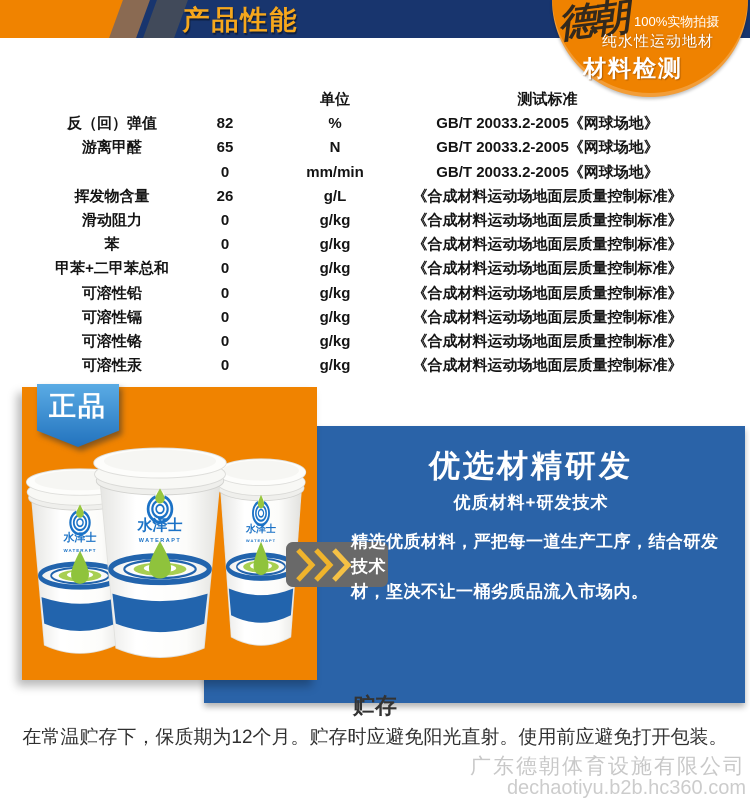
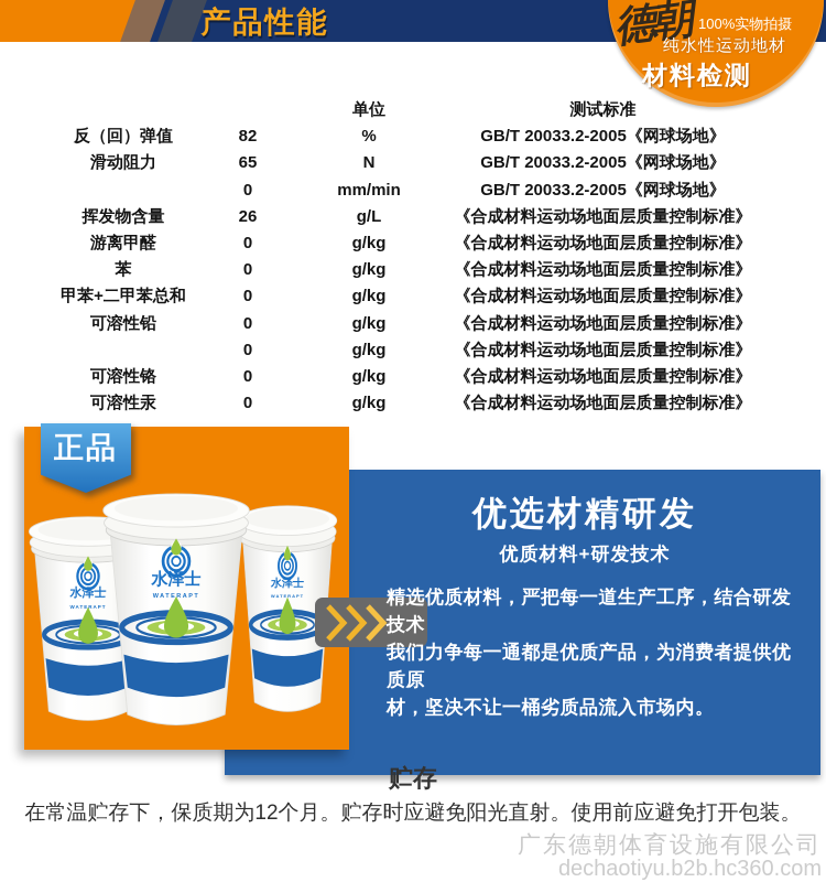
  产品性能
  100%实物拍摄
  纯水性运动地材
  材料检测
  单位
  测试标准
  反（回）弹值
  82
  %
  GB/T 20033.2-2005《网球场地》
- 游离甲醛
+ 滑动阻力
  65
  N
  GB/T 20033.2-2005《网球场地》
  0
  mm/min
  GB/T 20033.2-2005《网球场地》
  挥发物含量
  26
  g/L
  《合成材料运动场地面层质量控制标准》
- 滑动阻力
+ 游离甲醛
  0
  g/kg
  《合成材料运动场地面层质量控制标准》
  苯
  0
  g/kg
  《合成材料运动场地面层质量控制标准》
  甲苯+二甲苯总和
  0
  g/kg
  《合成材料运动场地面层质量控制标准》
  可溶性铅
  0
  g/kg
  《合成材料运动场地面层质量控制标准》
- 可溶性镉
  0
  g/kg
  《合成材料运动场地面层质量控制标准》
  可溶性铬
  0
  g/kg
  《合成材料运动场地面层质量控制标准》
  可溶性汞
  0
  g/kg
  《合成材料运动场地面层质量控制标准》
  水泽士
  水泽士
  水泽士
  正品
  优选材精研发
  优质材料+研发技术
  精选优质材料，严把每一道生产工序，结合研发技术
+ 我们力争每一通都是优质产品，为消费者提供优质原
  材，坚决不让一桶劣质品流入市场内。
  贮存
  在常温贮存下，保质期为12个月。贮存时应避免阳光直射。使用前应避免打开包装。
  广东德朝体育设施有限公司
  dechaotiyu.b2b.hc360.com
